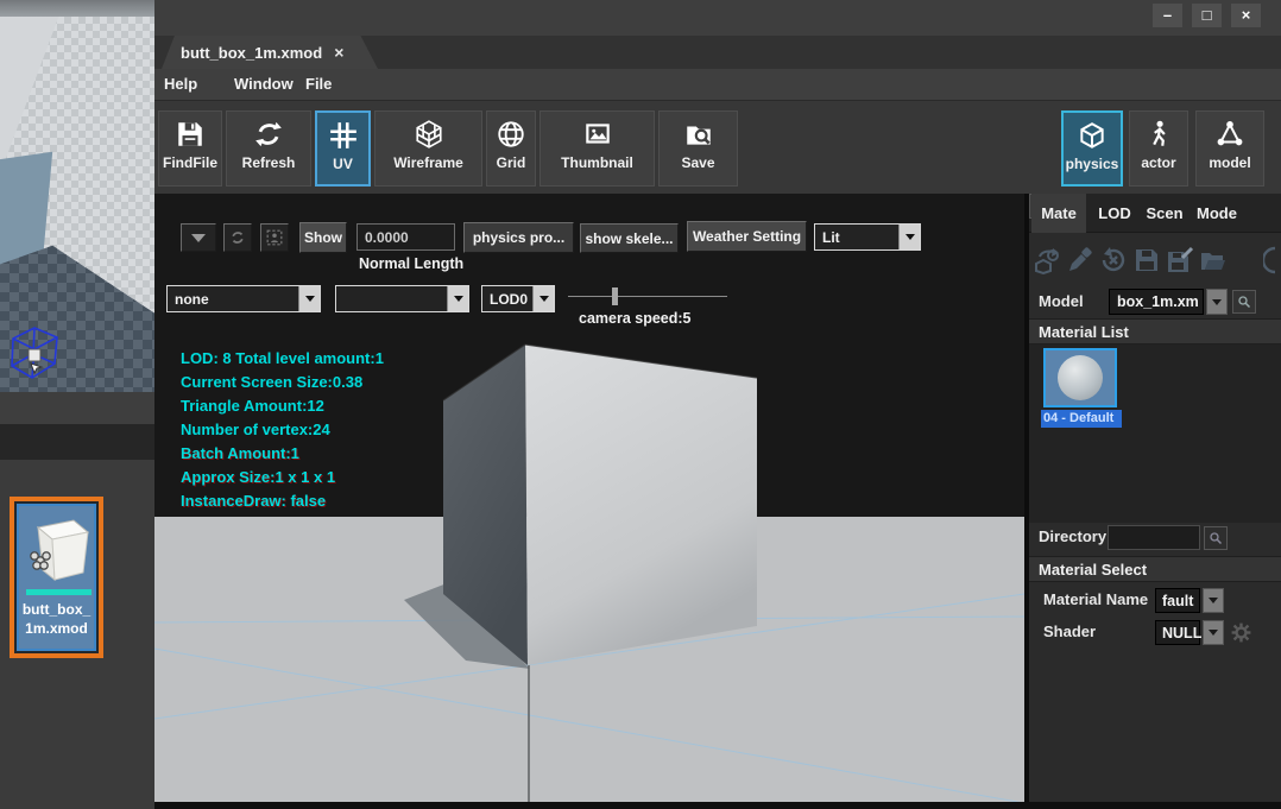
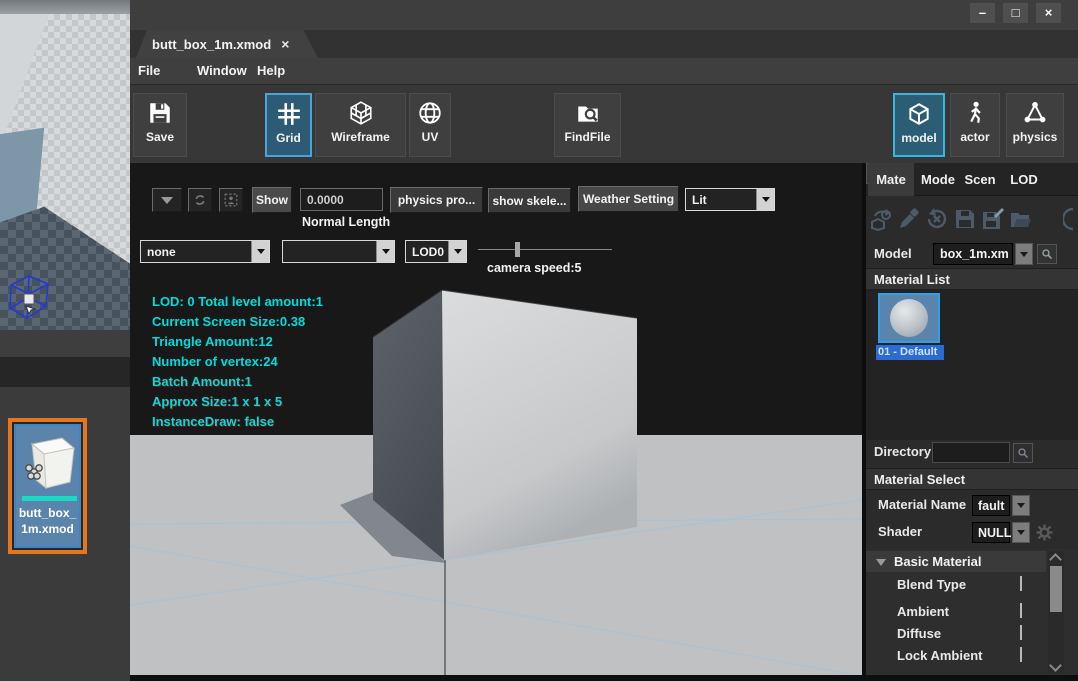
  butt_box_
  1m.xmod
  –
  □
  ×
  butt_box_1m.xmod
  ×
- Help
+ File
  Window
- File
+ Help
- FindFile
+ Save
- Refresh
- UV
+ Grid
  Wireframe
- Grid
+ UV
- Thumbnail
- Save
+ FindFile
- physics
+ model
  actor
- model
+ physics
  Show
  0.0000
  Normal Length
  physics pro...
  show skele...
  Weather Setting
  Lit
  none
  LOD0
  camera speed:5
- LOD: 8 Total level amount:1
+ LOD: 0 Total level amount:1
  Current Screen Size:0.38
  Triangle Amount:12
  Number of vertex:24
  Batch Amount:1
- Approx Size:1 x 1 x 1
+ Approx Size:1 x 1 x 5
  InstanceDraw: false
  Mate
- LOD
+ Mode
  Scen
- Mode
+ LOD
  Model
  box_1m.xm
  Material List
- 04 - Default
+ 01 - Default
  Directory
  Material Select
  Material Name
  fault
  Shader
  NULL
+ Basic Material
+ Blend Type
+ Ambient
+ Diffuse
+ Lock Ambient
